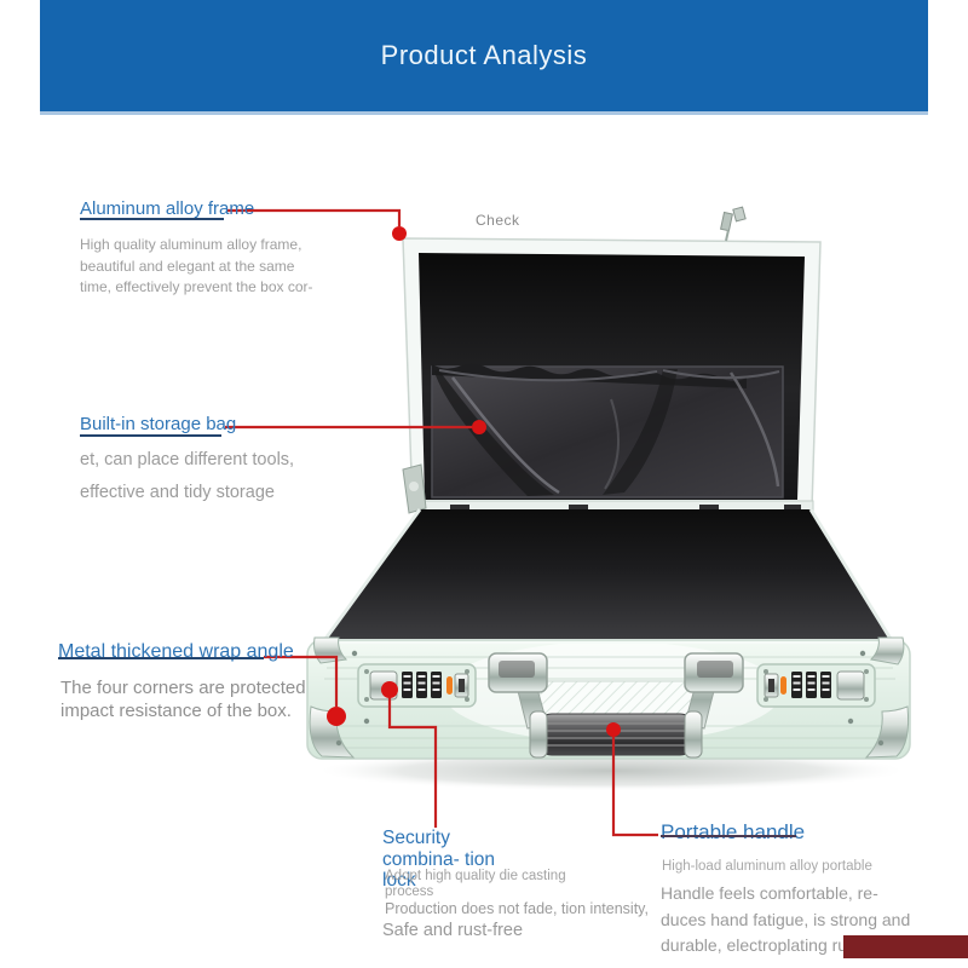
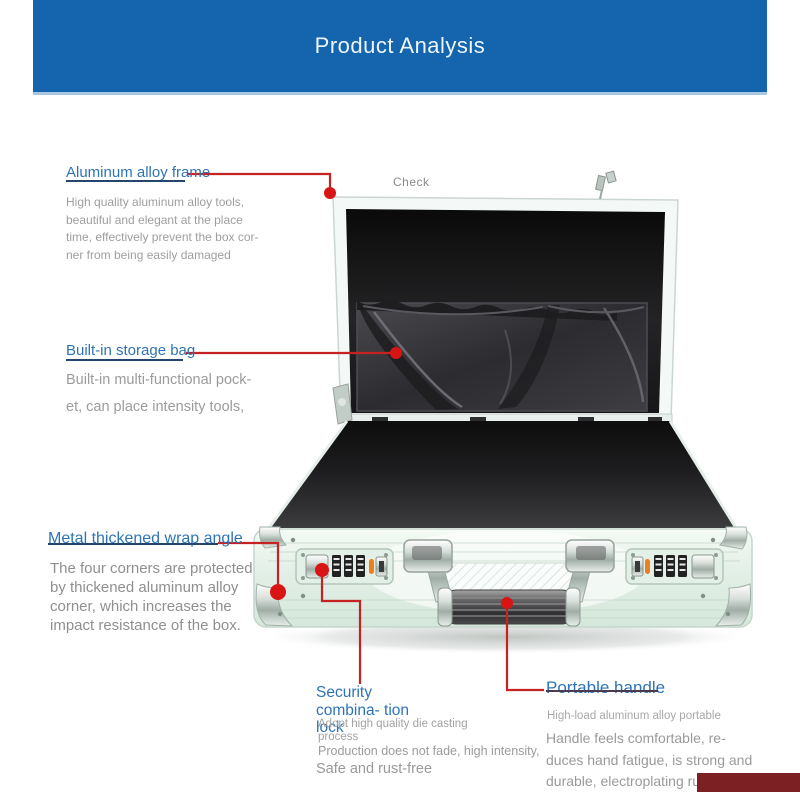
  Product Analysis
  Check
  Aluminum alloy frame
- High quality aluminum alloy frame,
+ High quality aluminum alloy tools,
- beautiful and elegant at the same
+ beautiful and elegant at the place
  time, effectively prevent the box cor-
+ ner from being easily damaged
  Built-in storage bag
+ Built-in multi-functional pock-
- et, can place different tools,
+ et, can place intensity tools,
- effective and tidy storage
  Metal thickened wrap angle
  The four corners are protected
+ by thickened aluminum alloy
+ corner, which increases the
  impact resistance of the box.
  Security combina- tion lock
  Adopt high quality die casting
  process
- Production does not fade, tion intensity,
+ Production does not fade, high intensity,
  Safe and rust-free
  Portable handle
  High-load aluminum alloy portable
  Handle feels comfortable, re-
  duces hand fatigue, is strong and
  durable, electroplating r
